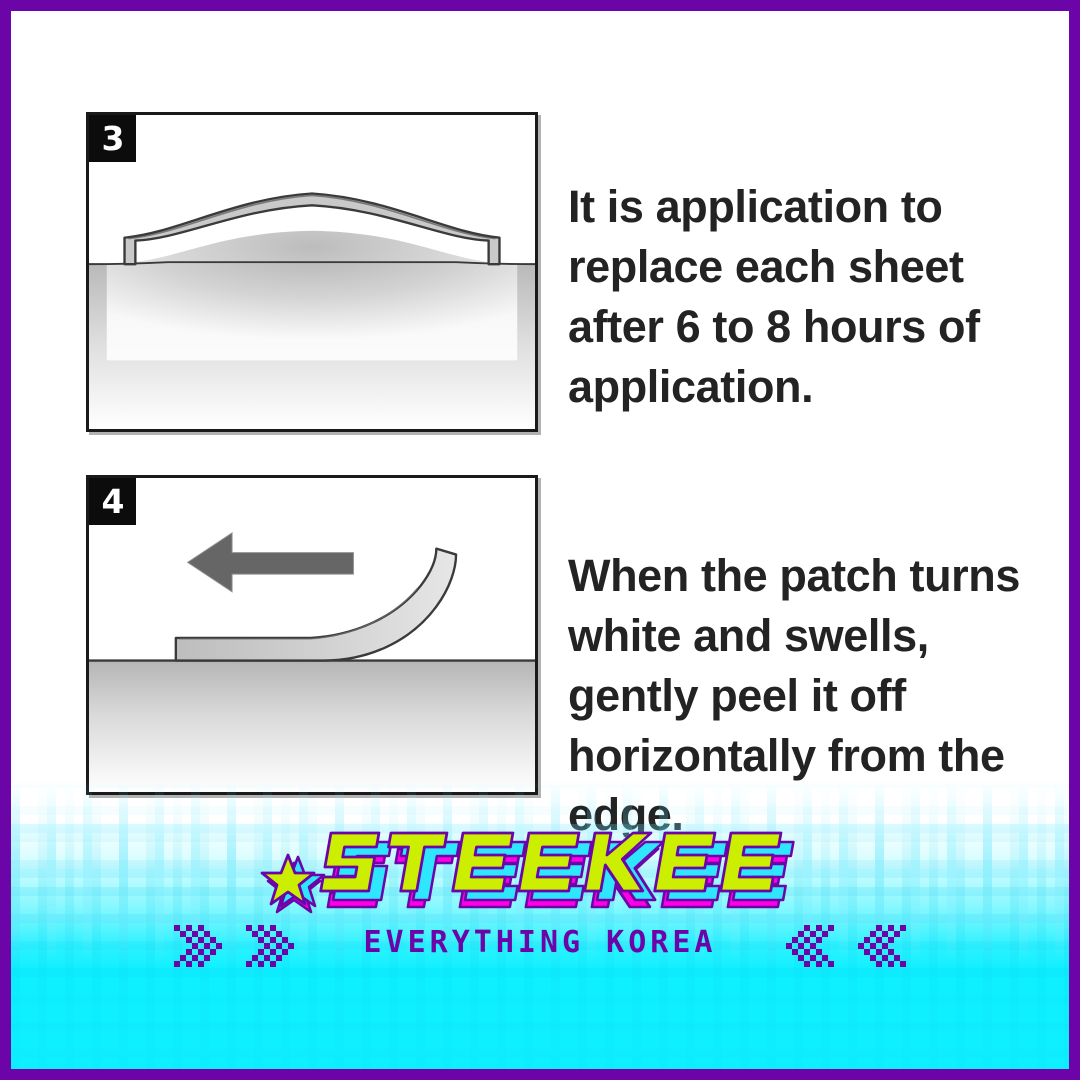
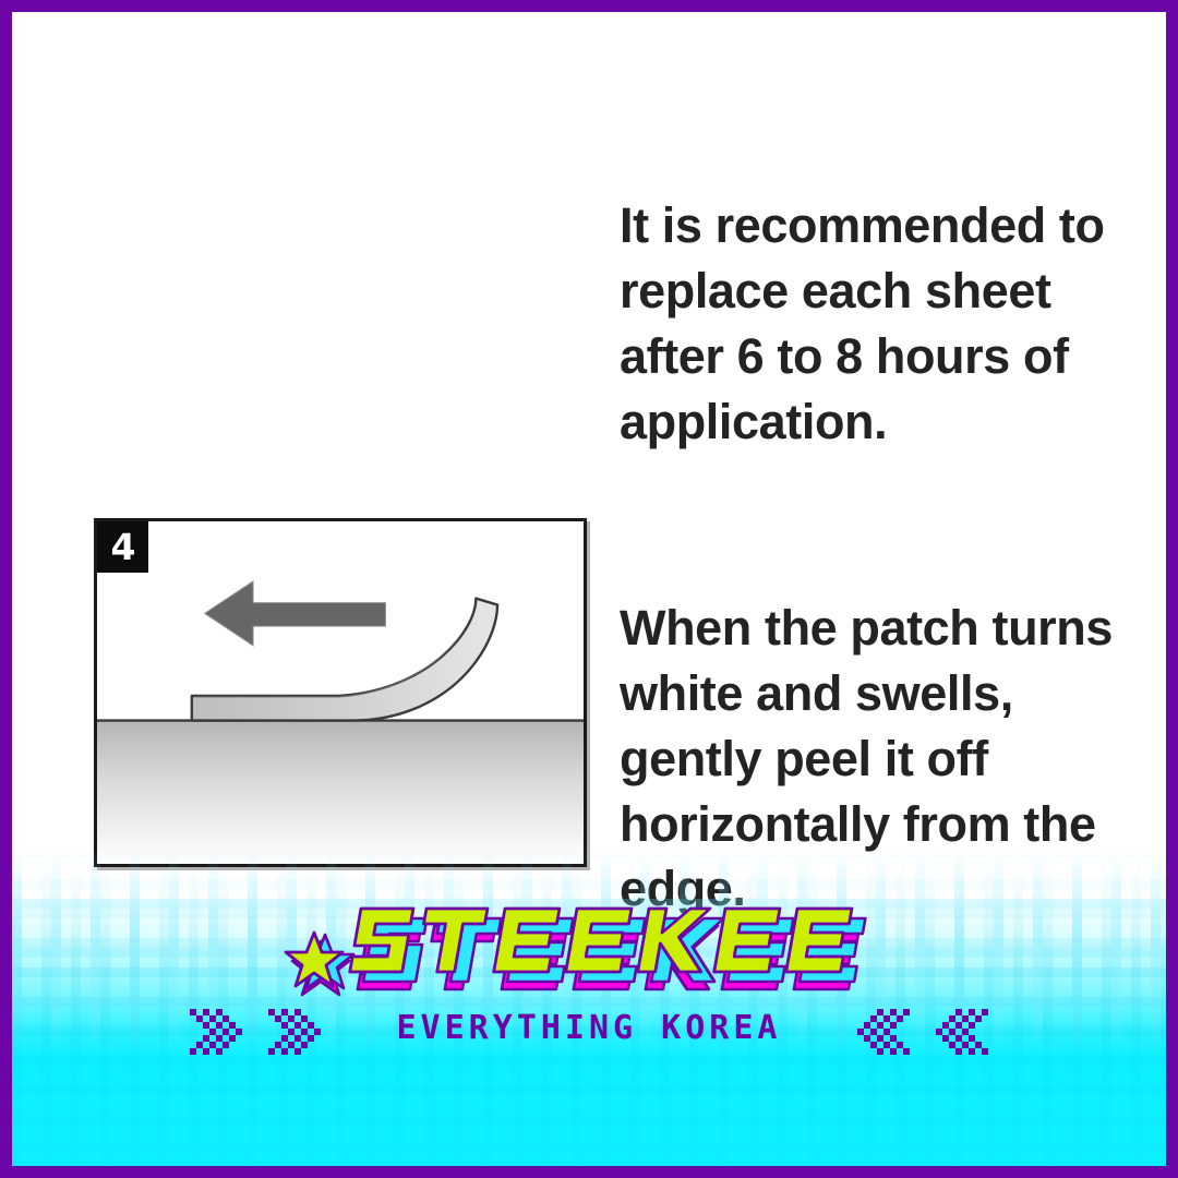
- 3
  4
- It is application to replace each sheet after 6 to 8 hours of application.
+ It is recommended to replace each sheet after 6 to 8 hours of application.
  When the patch turns white and swells, gently peel it off horizontally from the
  EVERYTHING KOREA
